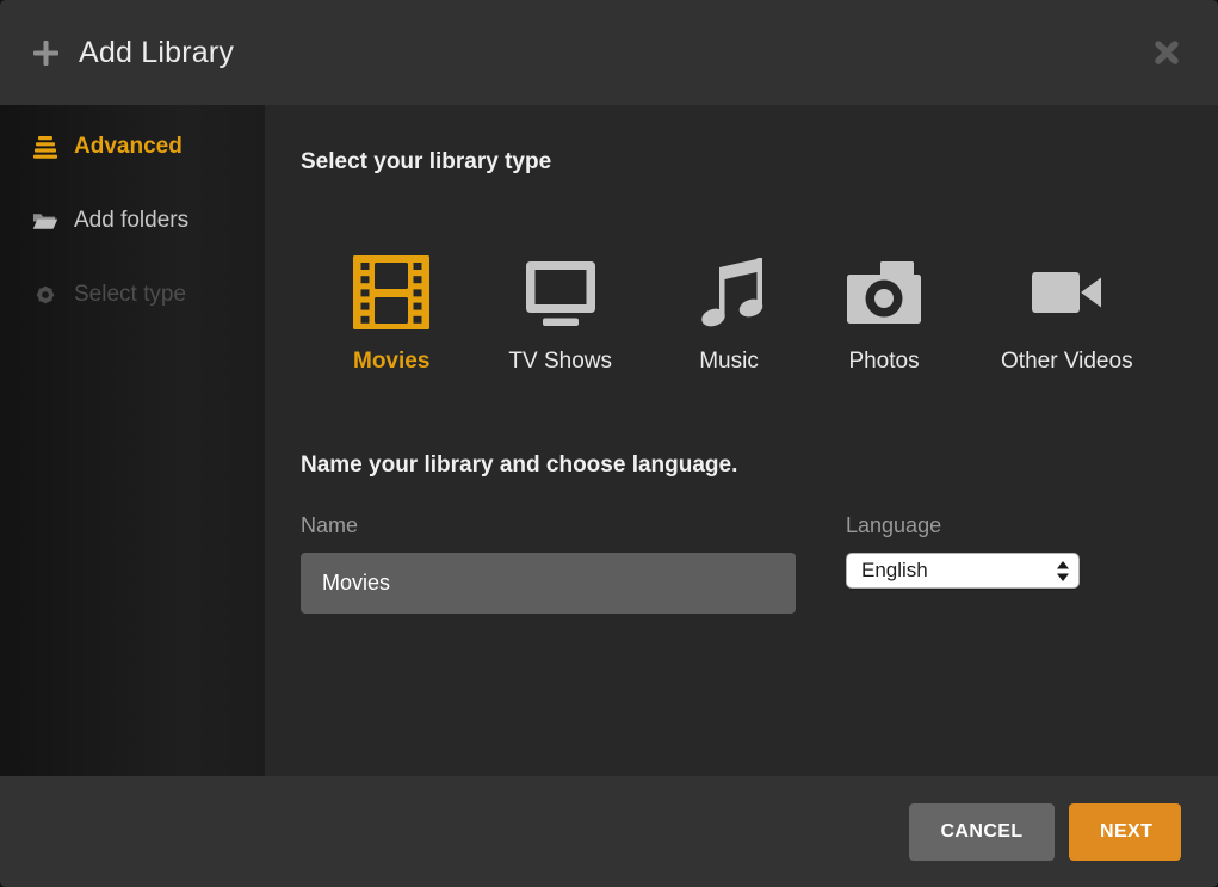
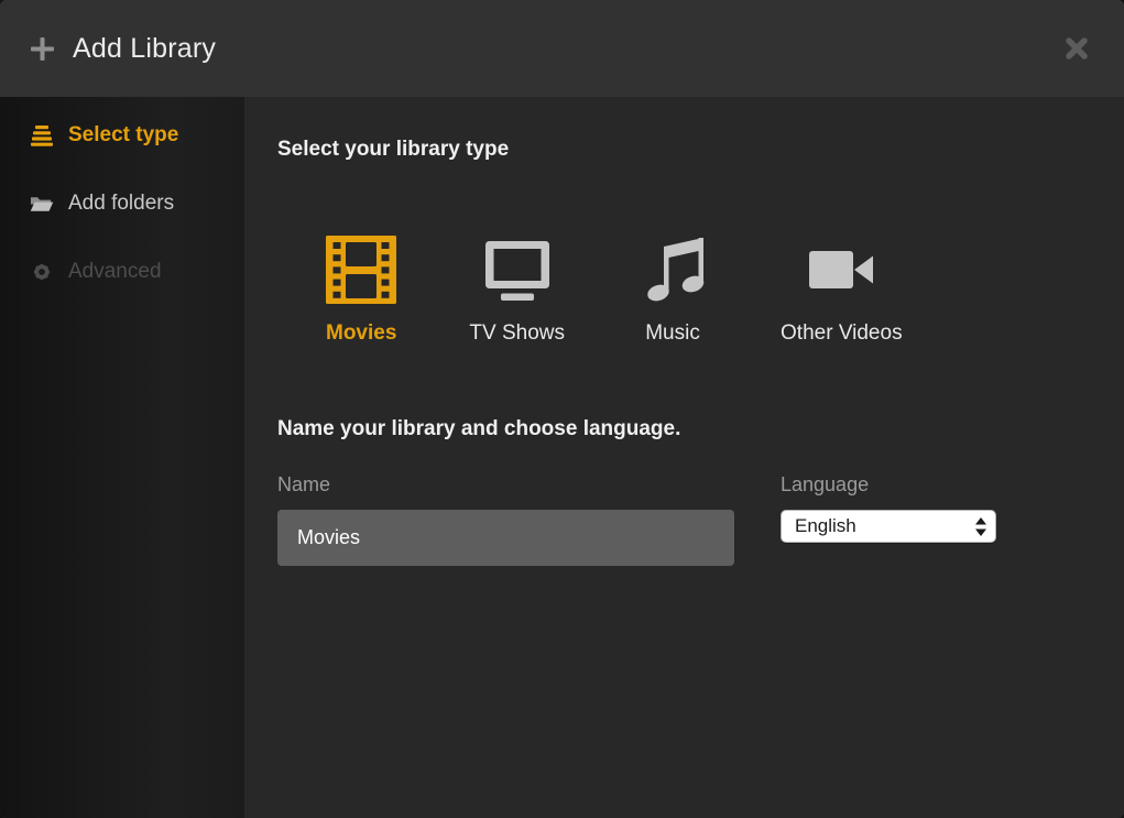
  Add Library
- Advanced
+ Select type
  Add folders
- Select type
+ Advanced
  Select your library type
  Movies
  TV Shows
  Music
- Photos
  Other Videos
  Name your library and choose language.
  Name
  Movies
  Language
  English
- CANCEL
- NEXT
